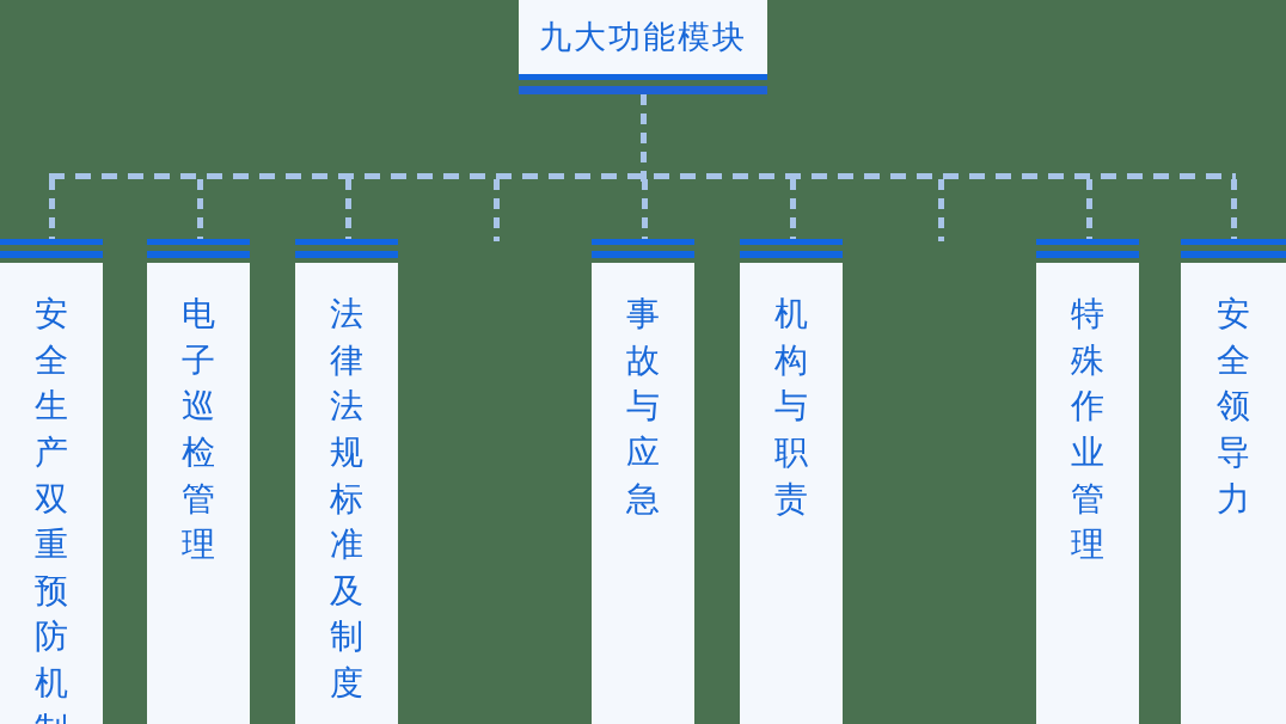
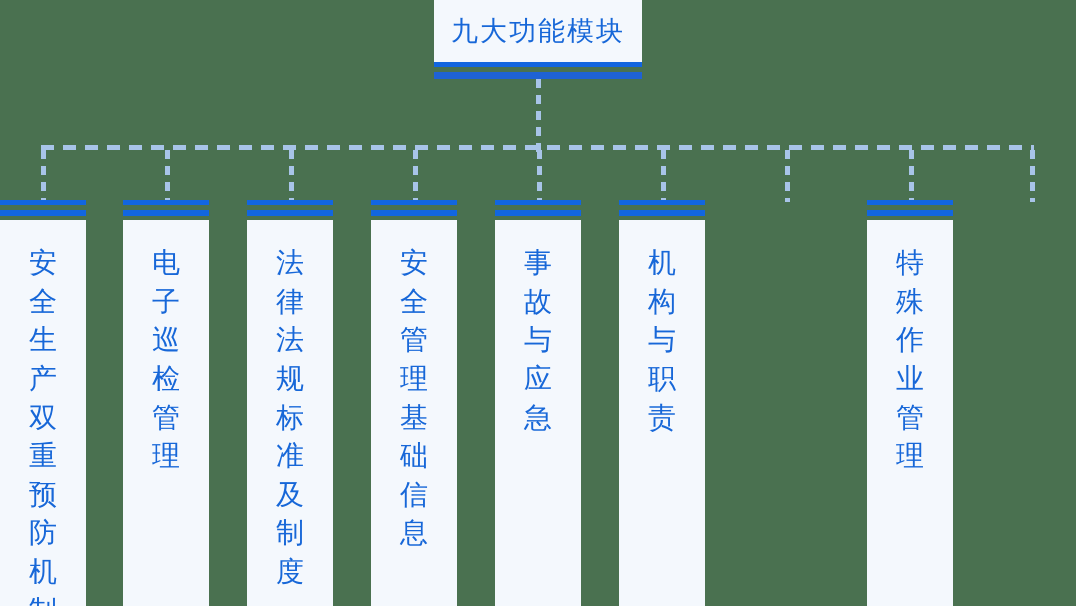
  九大功能模块
  安全生产双重预防机
  电子巡检管理
  法律法规标准及制度
+ 安全管理基础信息
  事故与应急
  机构与职责
  特殊作业管理
- 安全领导力
